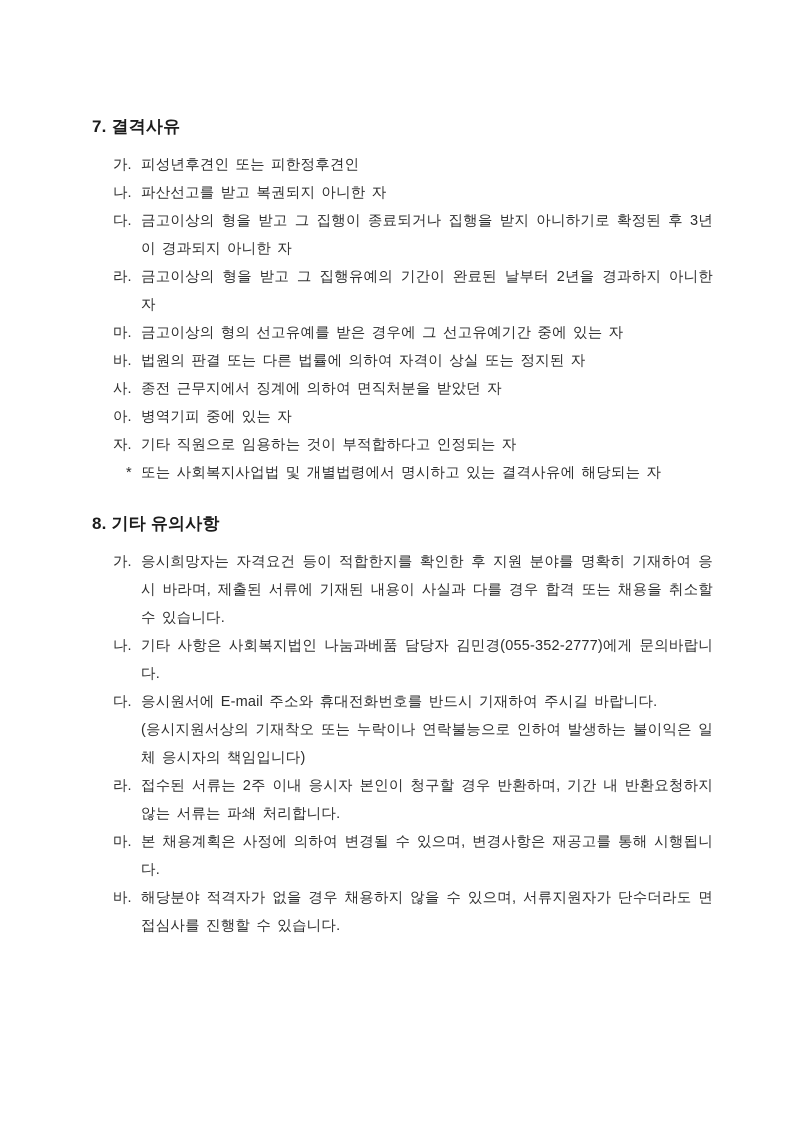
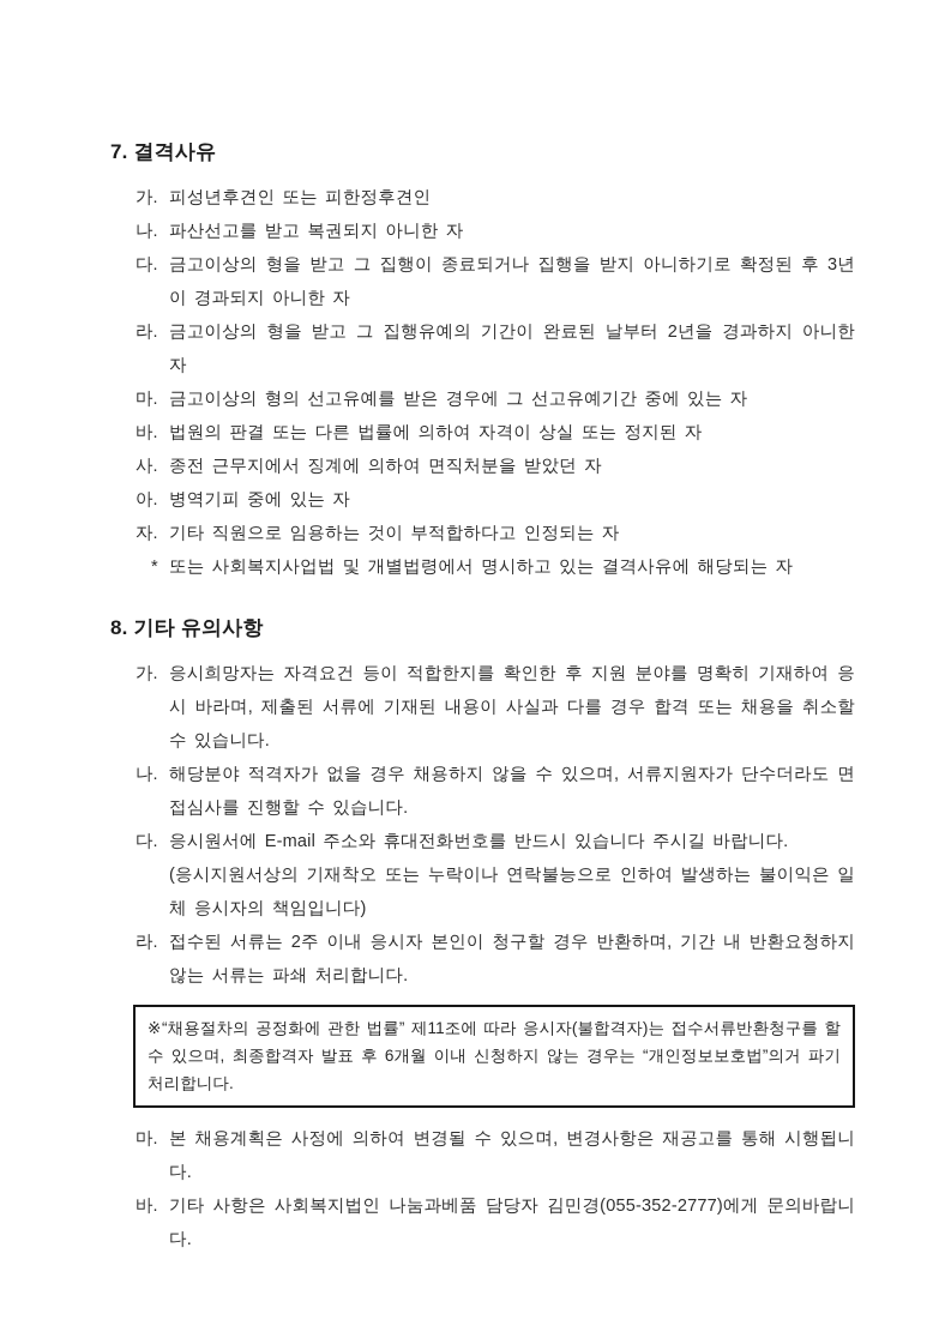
  7. 결격사유
  가.
  피성년후견인 또는 피한정후견인
  나.
  파산선고를 받고 복권되지 아니한 자
  다.
  금고이상의 형을 받고 그 집행이 종료되거나 집행을 받지 아니하기로 확정된 후 3년이 경과되지 아니한 자
  라.
  금고이상의 형을 받고 그 집행유예의 기간이 완료된 날부터 2년을 경과하지 아니한 자
  마.
  금고이상의 형의 선고유예를 받은 경우에 그 선고유예기간 중에 있는 자
  바.
  법원의 판결 또는 다른 법률에 의하여 자격이 상실 또는 정지된 자
  사.
  종전 근무지에서 징계에 의하여 면직처분을 받았던 자
  아.
  병역기피 중에 있는 자
  자.
  기타 직원으로 임용하는 것이 부적합하다고 인정되는 자
  *
  또는 사회복지사업법 및 개별법령에서 명시하고 있는 결격사유에 해당되는 자
  8. 기타 유의사항
  가.
  응시희망자는 자격요건 등이 적합한지를 확인한 후 지원 분야를 명확히 기재하여 응시 바라며, 제출된 서류에 기재된 내용이 사실과 다를 경우 합격 또는 채용을 취소할 수 있습니다.
  나.
- 기타 사항은 사회복지법인 나눔과베품 담당자 김민경(055-352-2777)에게 문의바랍니다.
+ 해당분야 적격자가 없을 경우 채용하지 않을 수 있으며, 서류지원자가 단수더라도 면접심사를 진행할 수 있습니다.
  다.
- 응시원서에 E-mail 주소와 휴대전화번호를 반드시 기재하여 주시길 바랍니다.
+ 응시원서에 E-mail 주소와 휴대전화번호를 반드시 있습니다 주시길 바랍니다.
  (응시지원서상의 기재착오 또는 누락이나 연락불능으로 인하여 발생하는 불이익은 일체 응시자의 책임입니다)
  라.
  접수된 서류는 2주 이내 응시자 본인이 청구할 경우 반환하며, 기간 내 반환요청하지 않는 서류는 파쇄 처리합니다.
+ ※“채용절차의 공정화에 관한 법률” 제11조에 따라 응시자(불합격자)는 접수서류반환청구를 할 수 있으며, 최종합격자 발표 후 6개월 이내 신청하지 않는 경우는 “개인정보보호법”의거 파기 처리합니다.
  마.
  본 채용계획은 사정에 의하여 변경될 수 있으며, 변경사항은 재공고를 통해 시행됩니다.
  바.
- 해당분야 적격자가 없을 경우 채용하지 않을 수 있으며, 서류지원자가 단수더라도 면접심사를 진행할 수 있습니다.
+ 기타 사항은 사회복지법인 나눔과베품 담당자 김민경(055-352-2777)에게 문의바랍니다.
